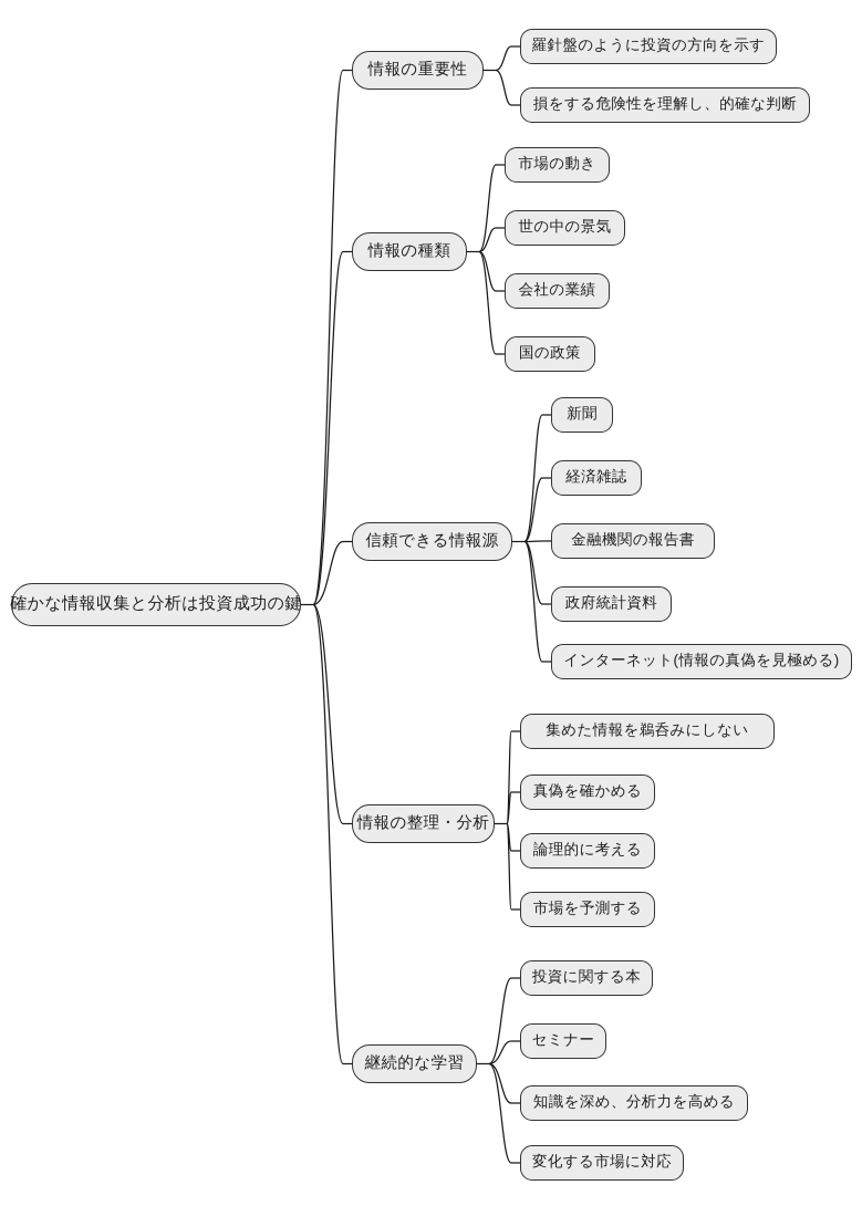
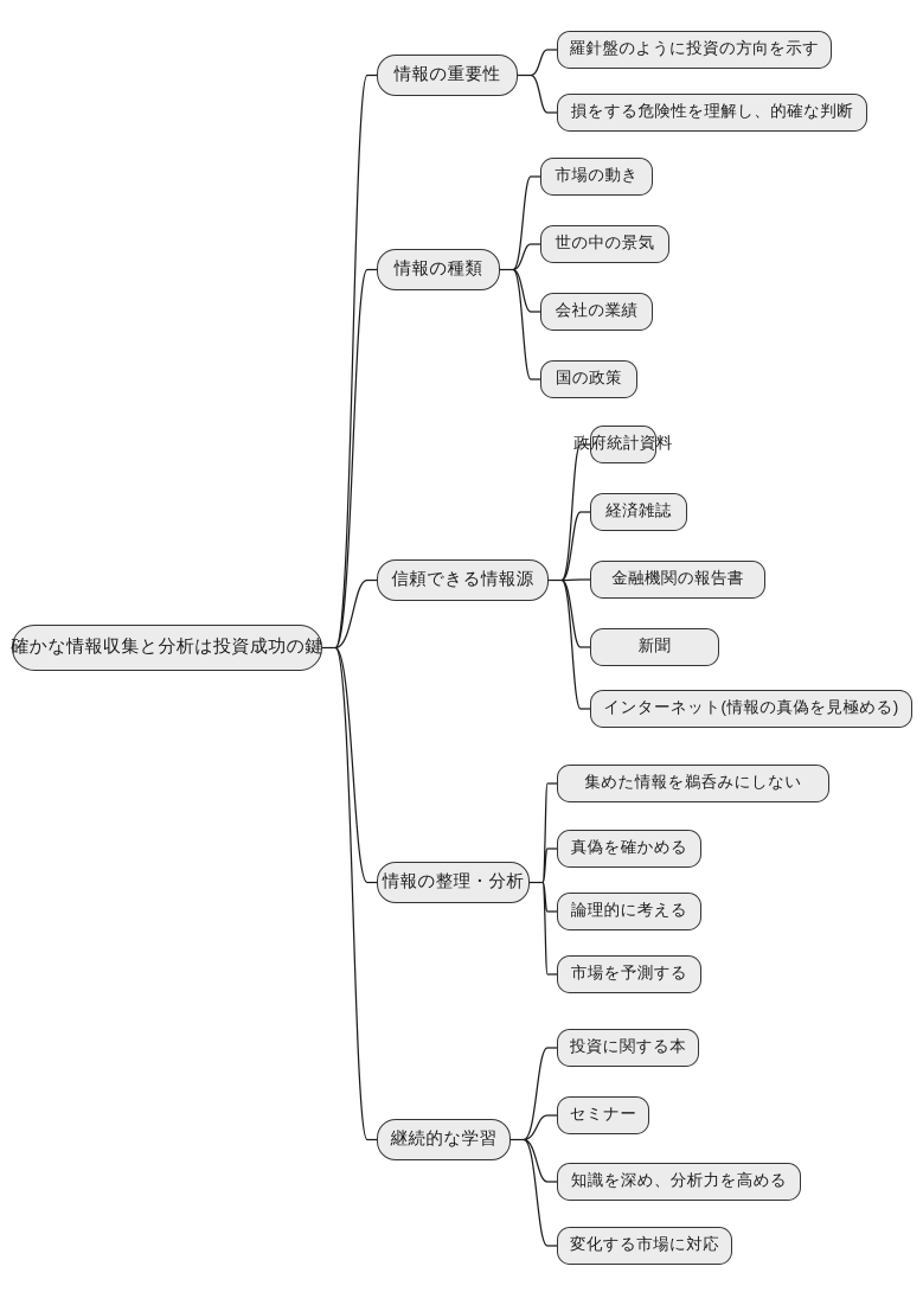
  確かな情報収集と分析は投資成功の鍵
  情報の重要性
  羅針盤のように投資の方向を示す
  損をする危険性を理解し、的確な判断
  情報の種類
  市場の動き
  世の中の景気
  会社の業績
  国の政策
  信頼できる情報源
- 新聞
+ 政府統計資料
  経済雑誌
  金融機関の報告書
- 政府統計資料
+ 新聞
  インターネット(情報の真偽を見極める)
  情報の整理・分析
  集めた情報を鵜呑みにしない
  真偽を確かめる
  論理的に考える
  市場を予測する
  継続的な学習
  投資に関する本
  セミナー
  知識を深め、分析力を高める
  変化する市場に対応
